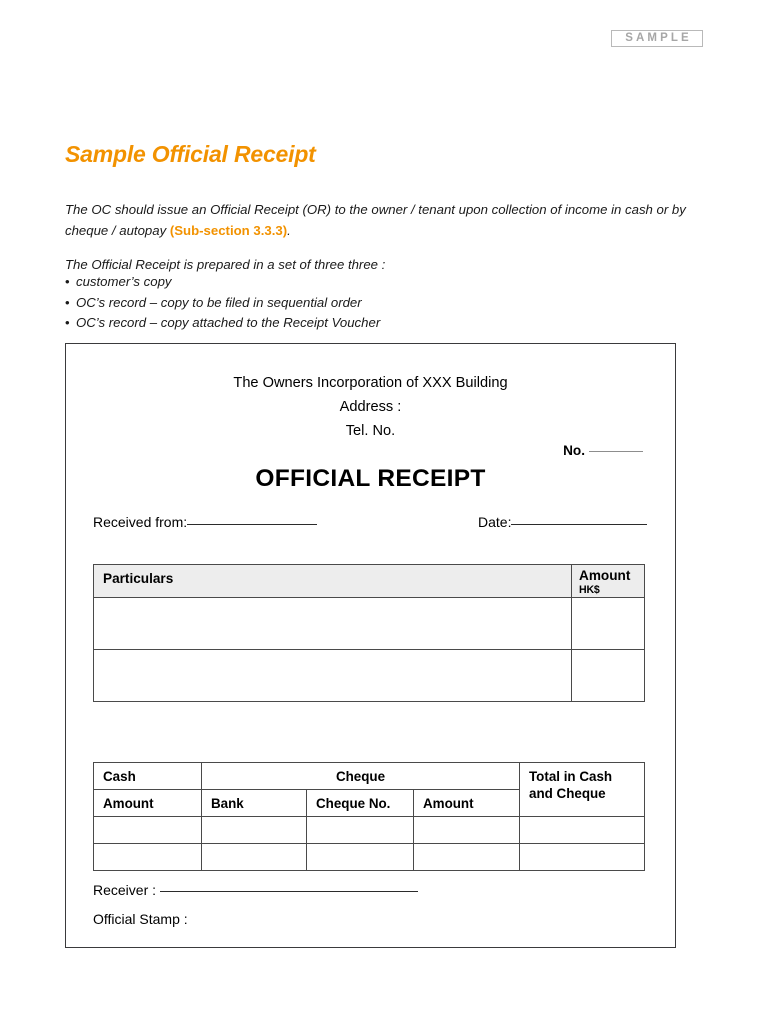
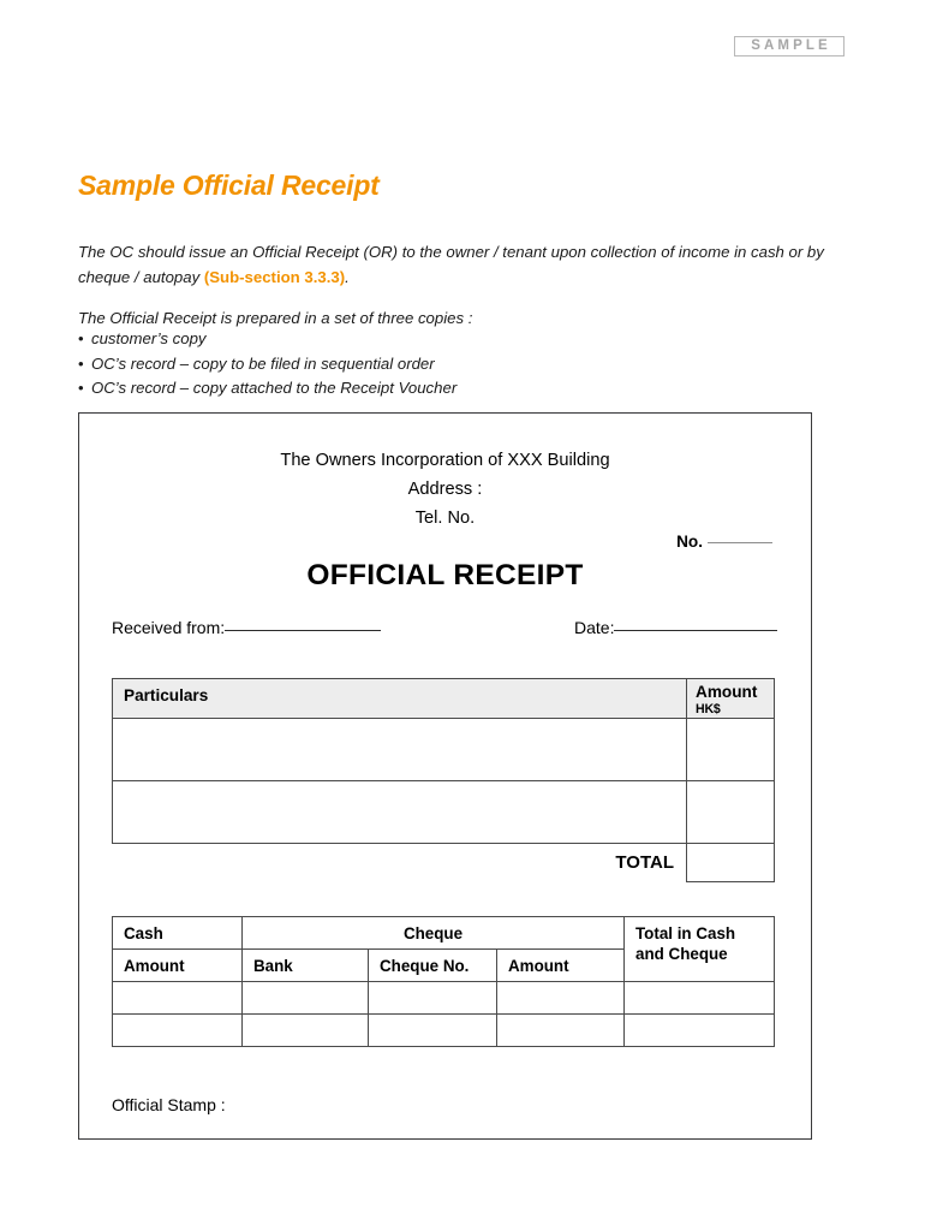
  SAMPLE
  Sample Official Receipt
  The OC should issue an Official Receipt (OR) to the owner / tenant upon collection of income in cash or by cheque / autopay (Sub-section 3.3.3).
- The Official Receipt is prepared in a set of three three :
+ The Official Receipt is prepared in a set of three copies :
  customer’s copy
  OC’s record – copy to be filed in sequential order
  OC’s record – copy attached to the Receipt Voucher
  The Owners Incorporation of XXX Building
  Address :
  Tel. No.
  No.
  OFFICIAL RECEIPT
  Received from:
  Date:
  Particulars	Amount HK$
+ TOTAL
  Cash	Cheque	Total in Cash and Cheque
  Amount	Bank	Cheque No.	Amount
- Receiver :
  Official Stamp :
